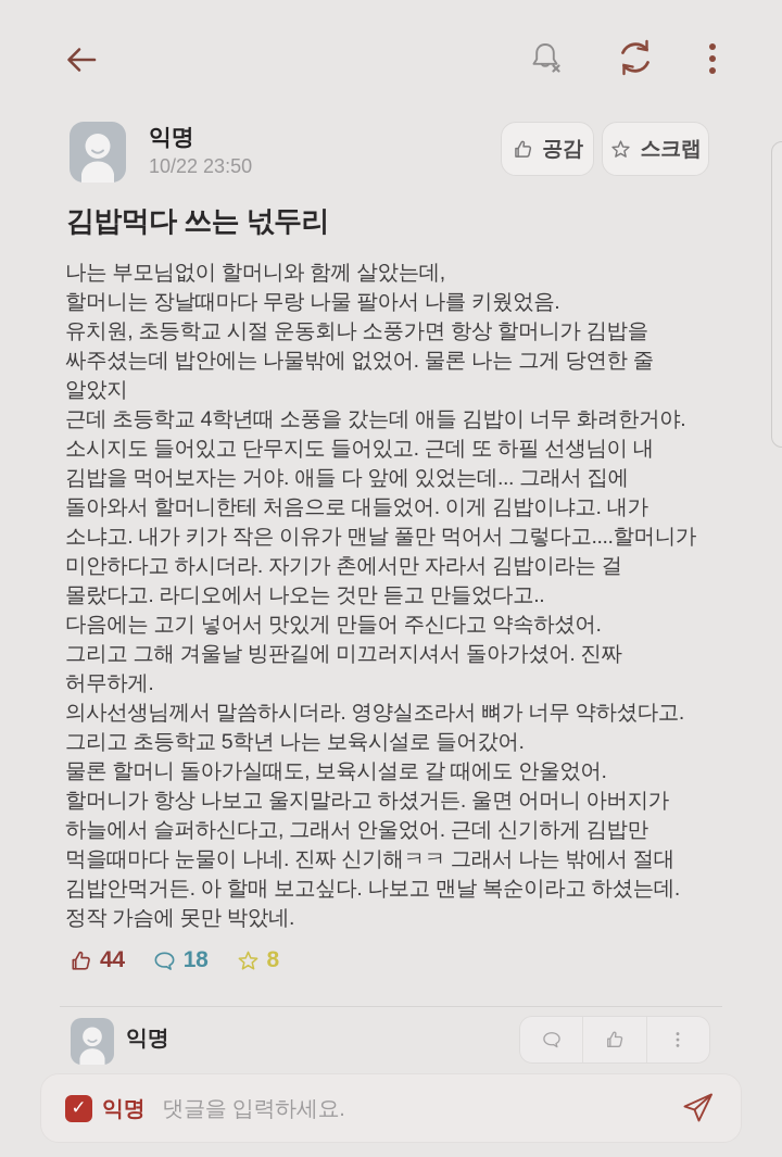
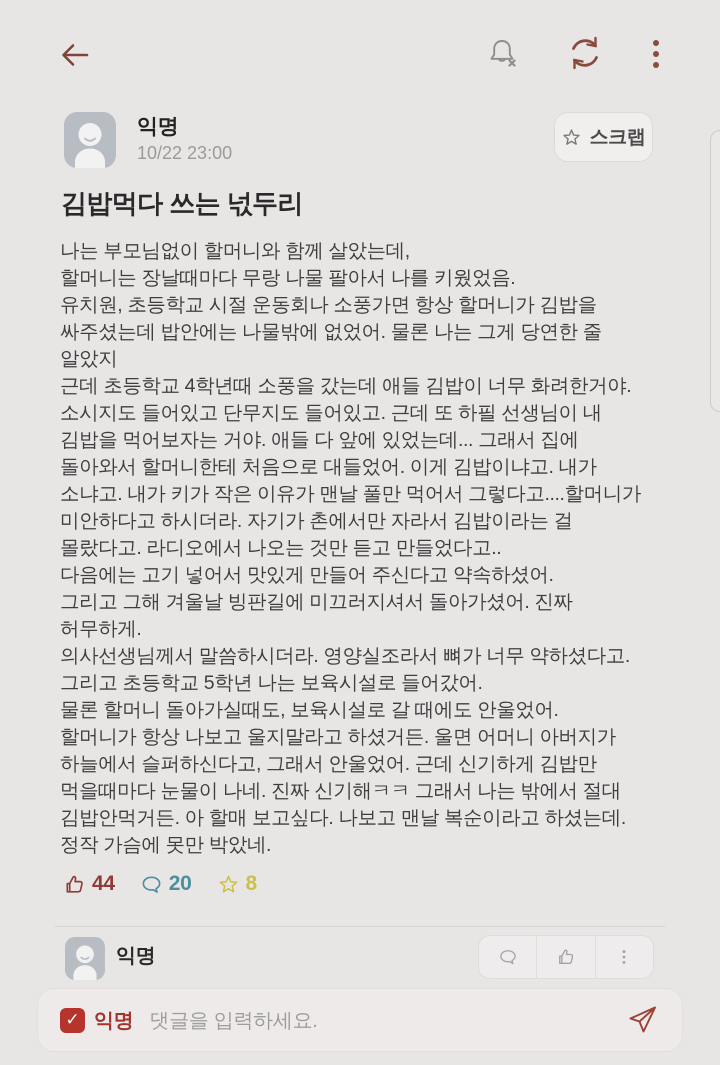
  익명
- 10/22 23:50
+ 10/22 23:00
- 공감
  스크랩
  김밥먹다 쓰는 넋두리
  나는 부모님없이 할머니와 함께 살았는데,
  할머니는 장날때마다 무랑 나물 팔아서 나를 키웠었음.
  유치원, 초등학교 시절 운동회나 소풍가면 항상 할머니가 김밥을
  싸주셨는데 밥안에는 나물밖에 없었어. 물론 나는 그게 당연한 줄
  알았지
  근데 초등학교 4학년때 소풍을 갔는데 애들 김밥이 너무 화려한거야.
  소시지도 들어있고 단무지도 들어있고. 근데 또 하필 선생님이 내
  김밥을 먹어보자는 거야. 애들 다 앞에 있었는데... 그래서 집에
  돌아와서 할머니한테 처음으로 대들었어. 이게 김밥이냐고. 내가
  소냐고. 내가 키가 작은 이유가 맨날 풀만 먹어서 그렇다고....할머니가
  미안하다고 하시더라. 자기가 촌에서만 자라서 김밥이라는 걸
  몰랐다고. 라디오에서 나오는 것만 듣고 만들었다고..
  다음에는 고기 넣어서 맛있게 만들어 주신다고 약속하셨어.
  그리고 그해 겨울날 빙판길에 미끄러지셔서 돌아가셨어. 진짜
  허무하게.
  의사선생님께서 말씀하시더라. 영양실조라서 뼈가 너무 약하셨다고.
  그리고 초등학교 5학년 나는 보육시설로 들어갔어.
  물론 할머니 돌아가실때도, 보육시설로 갈 때에도 안울었어.
  할머니가 항상 나보고 울지말라고 하셨거든. 울면 어머니 아버지가
  하늘에서 슬퍼하신다고, 그래서 안울었어. 근데 신기하게 김밥만
  먹을때마다 눈물이 나네. 진짜 신기해ㅋㅋ 그래서 나는 밖에서 절대
  김밥안먹거든. 아 할매 보고싶다. 나보고 맨날 복순이라고 하셨는데.
  정작 가슴에 못만 박았네.
  44
- 18
+ 20
  8
  익명
  ✓
  익명
  댓글을 입력하세요.
